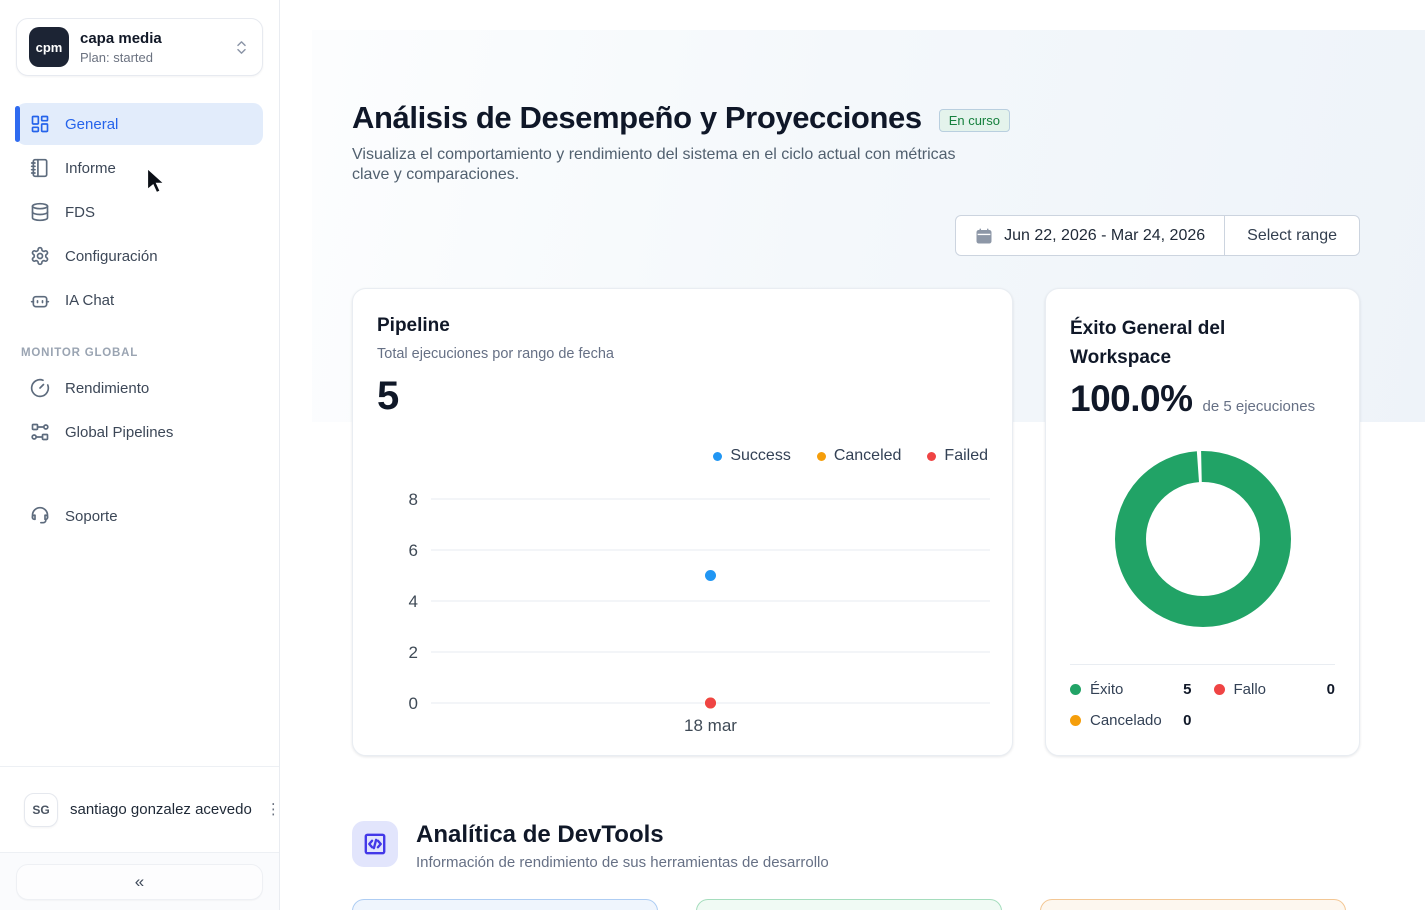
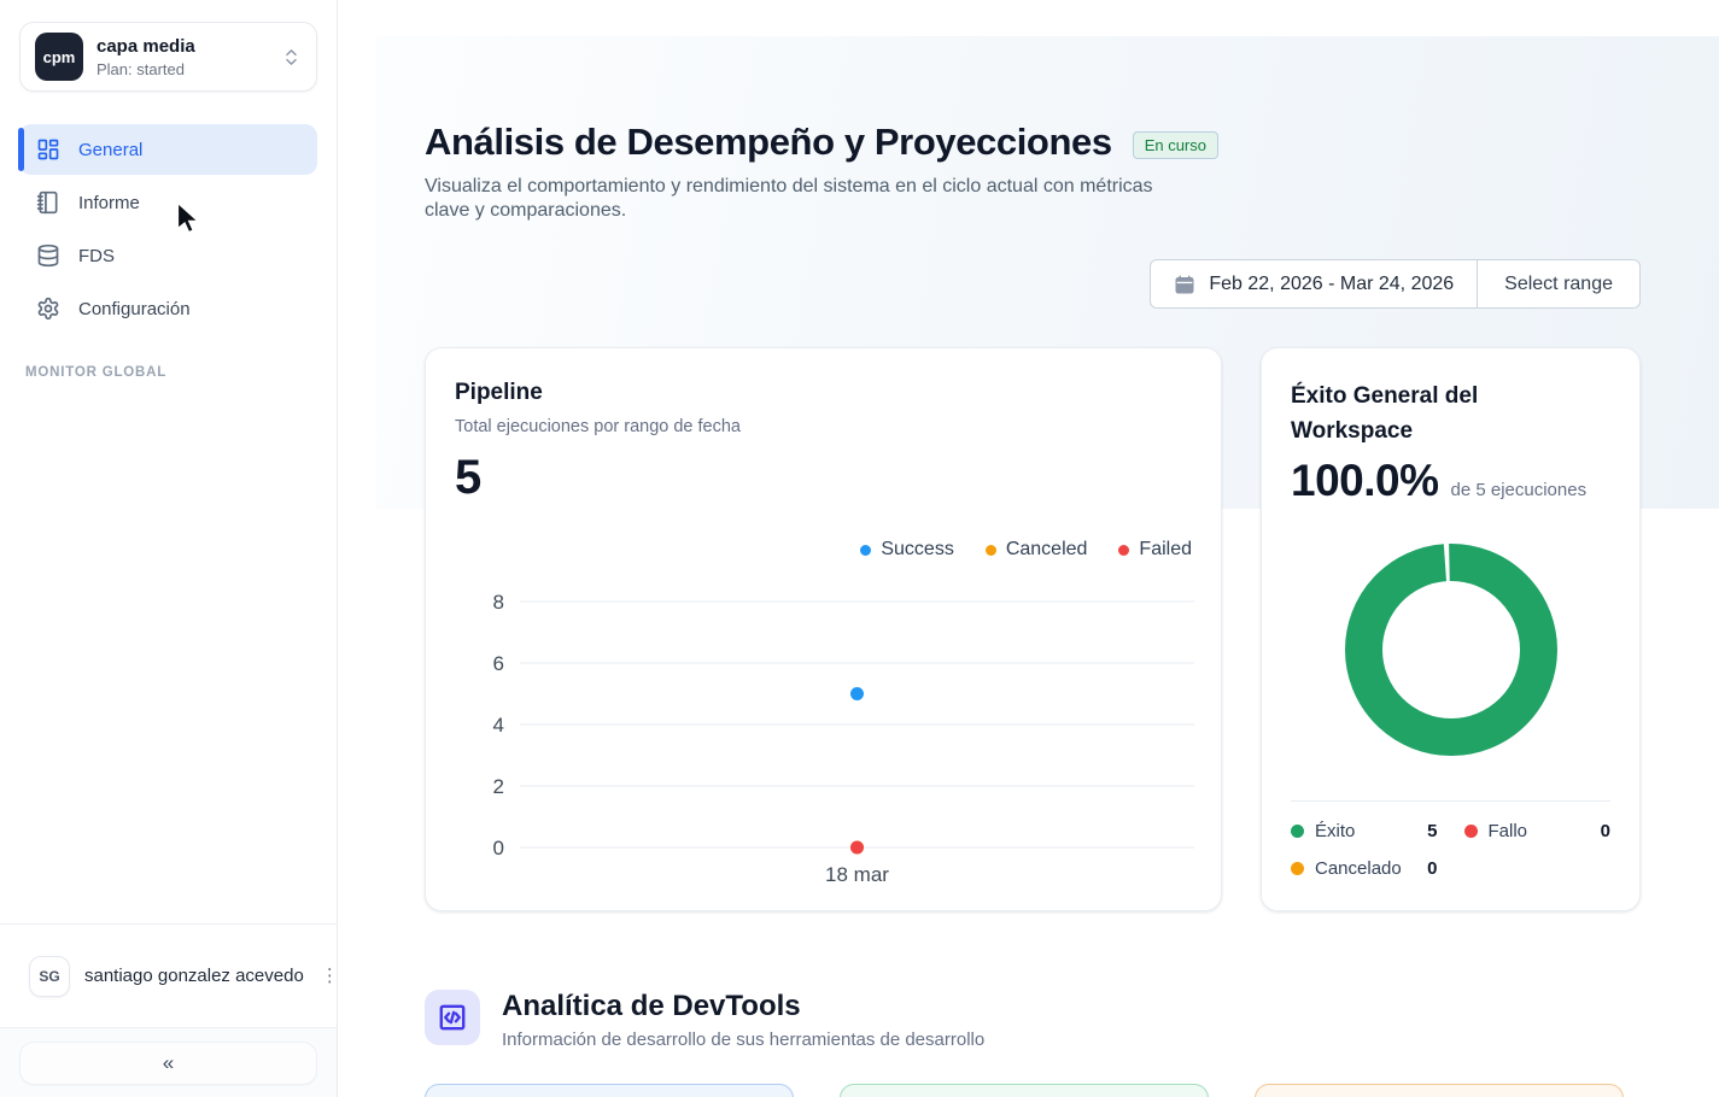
  cpm
  capa media
  Plan: started
  General
  Informe
  FDS
  Configuración
- IA Chat
  MONITOR GLOBAL
- Rendimiento
- Global Pipelines
- Soporte
  SG
  santiago gonzalez acevedo
  ⋮
  «
  Análisis de Desempeño y Proyecciones
  En curso
  Visualiza el comportamiento y rendimiento del sistema en el ciclo actual con métricas clave y comparaciones.
- Jun 22, 2026 - Mar 24, 2026
+ Feb 22, 2026 - Mar 24, 2026
  Select range
  Pipeline
  Total ejecuciones por rango de fecha
  5
  Success
  Canceled
  Failed
  0
  2
  4
  6
  8
  18 mar
  Éxito General del Workspace
  100.0%
  de 5 ejecuciones
  Éxito
  5
  Fallo
  0
  Cancelado
  0
  Analítica de DevTools
- Información de rendimiento de sus herramientas de desarrollo
+ Información de desarrollo de sus herramientas de desarrollo
